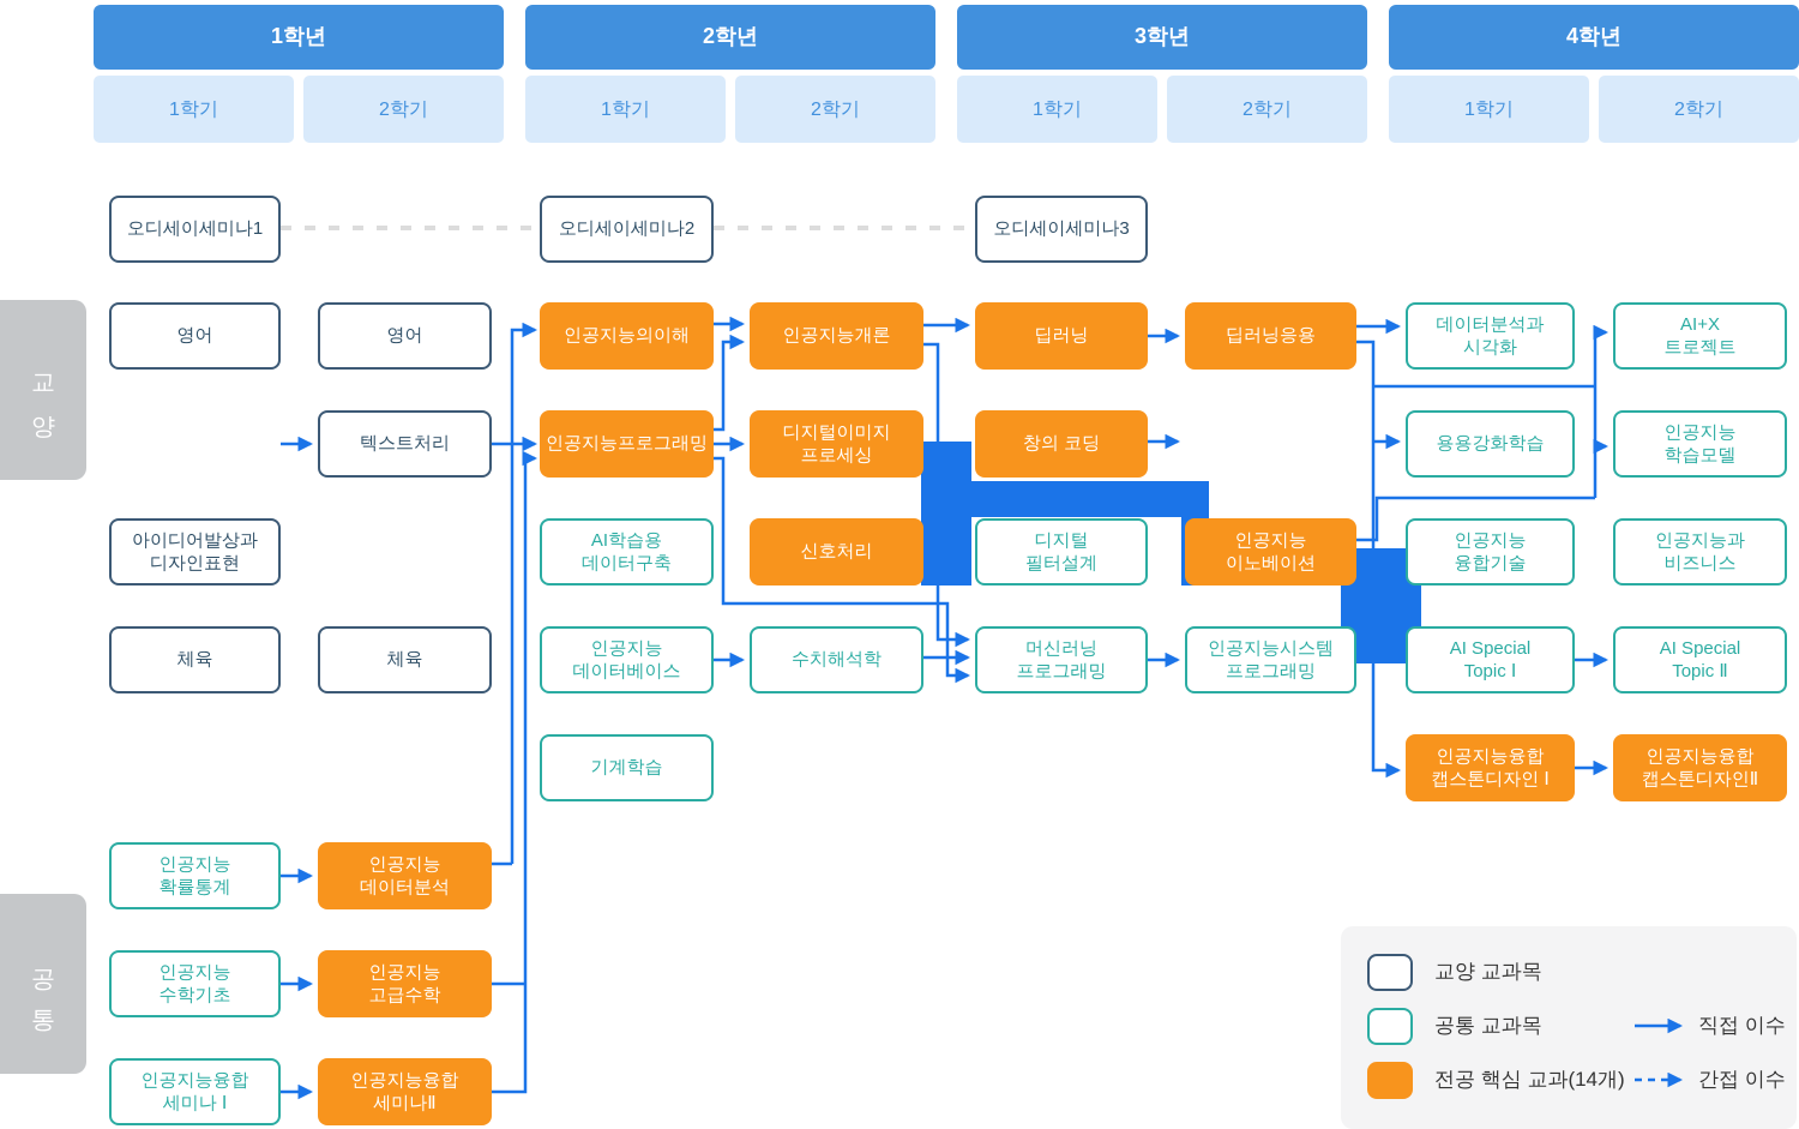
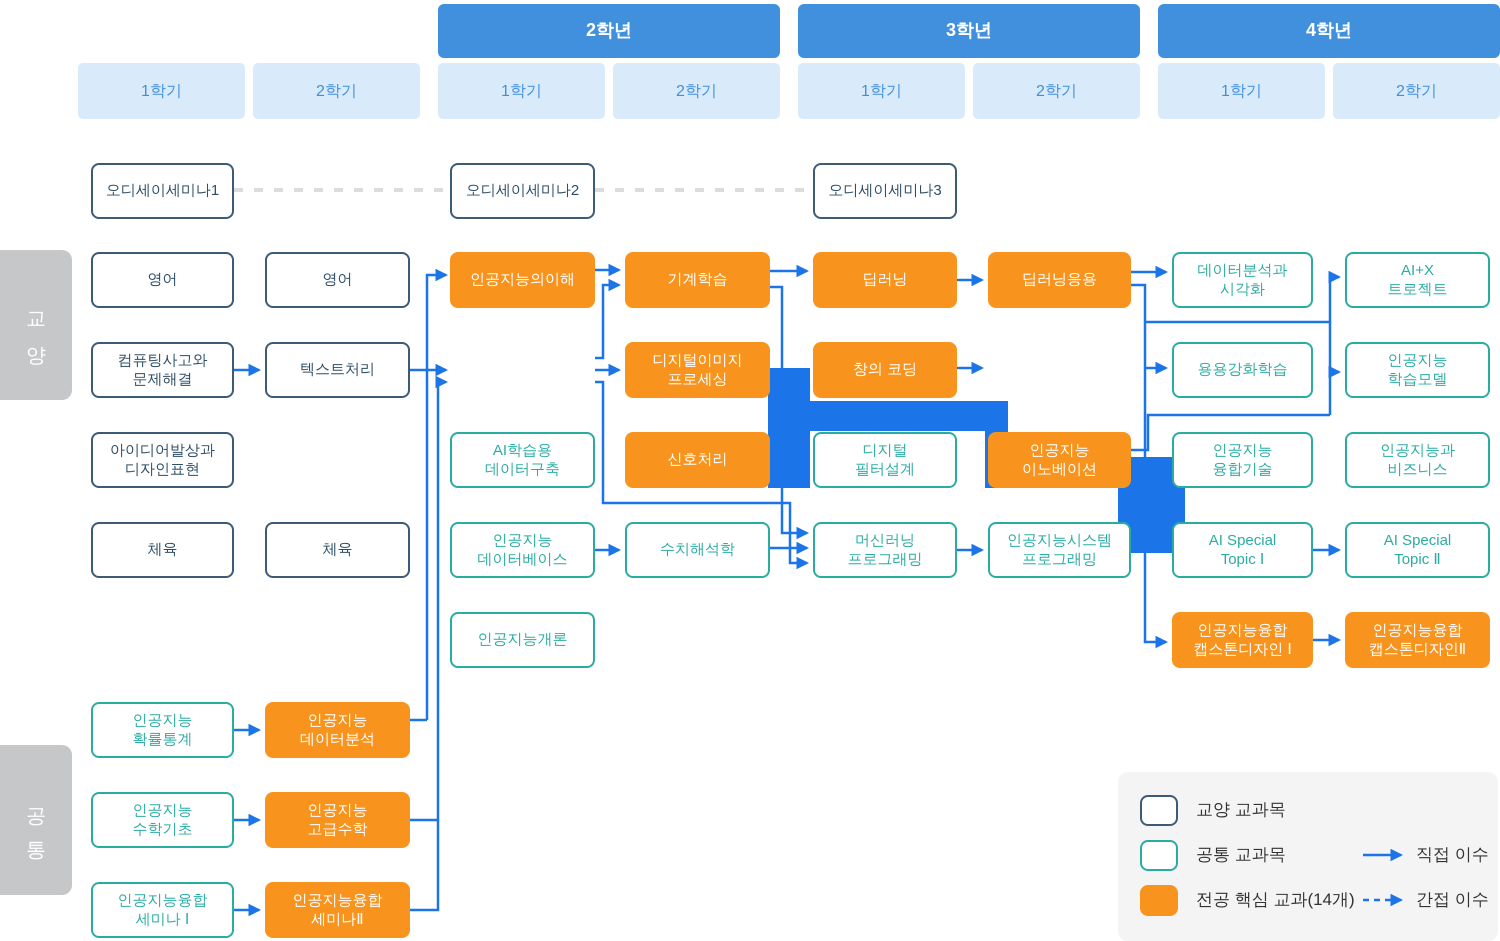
- 1학년
  2학년
  3학년
  4학년
  1학기
  2학기
  1학기
  2학기
  1학기
  2학기
  1학기
  2학기
  교양 교과목
  공통 교과목
  전공 핵심 교과(14개)
  직접 이수
  간접 이수
  오디세이세미나1
  오디세이세미나2
  오디세이세미나3
  영어
  영어
  인공지능의이해
- 인공지능개론
+ 기계학습
  딥러닝
  딥러닝응용
  데이터분석과
  시각화
  AI+X
  트로젝트
+ 컴퓨팅사고와
+ 문제해결
  텍스트처리
- 인공지능프로그래밍
  디지털이미지
  프로세싱
  창의 코딩
  용용강화학습
  인공지능
  학습모델
  아이디어발상과
  디자인표현
  AI학습용
  데이터구축
  신호처리
  디지털
  필터설계
  인공지능
  이노베이션
  인공지능
  융합기술
  인공지능과
  비즈니스
  체육
  체육
  인공지능
  데이터베이스
  수치해석학
  머신러닝
  프로그래밍
  인공지능시스템
  프로그래밍
  AI Special
  Topic Ⅰ
  AI Special
  Topic Ⅱ
- 기계학습
+ 인공지능개론
  인공지능융합
  캡스톤디자인 Ⅰ
  인공지능융합
  캡스톤디자인Ⅱ
  인공지능
  확률통계
  인공지능
  데이터분석
  인공지능
  수학기초
  인공지능
  고급수학
  인공지능융합
  세미나 Ⅰ
  인공지능융합
  세미나Ⅱ
